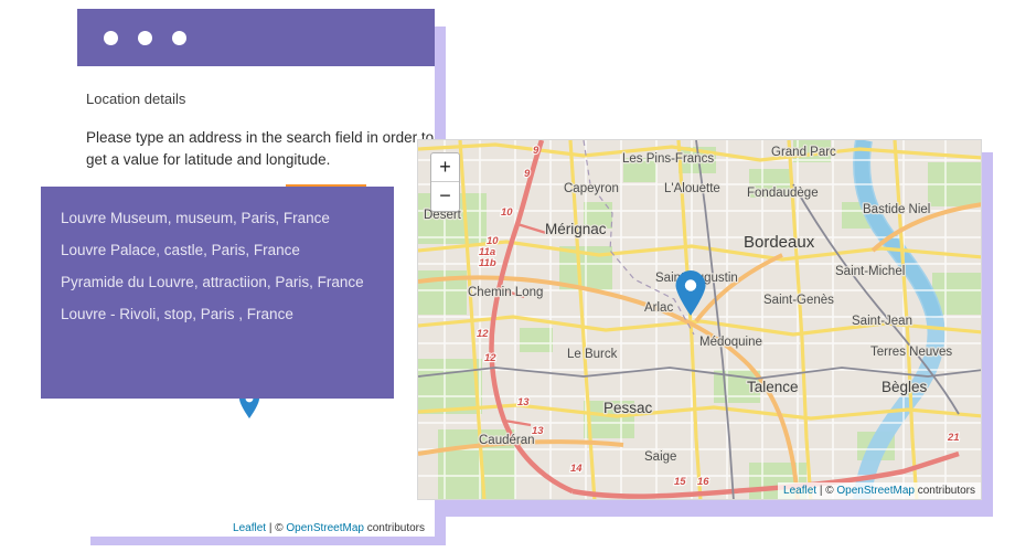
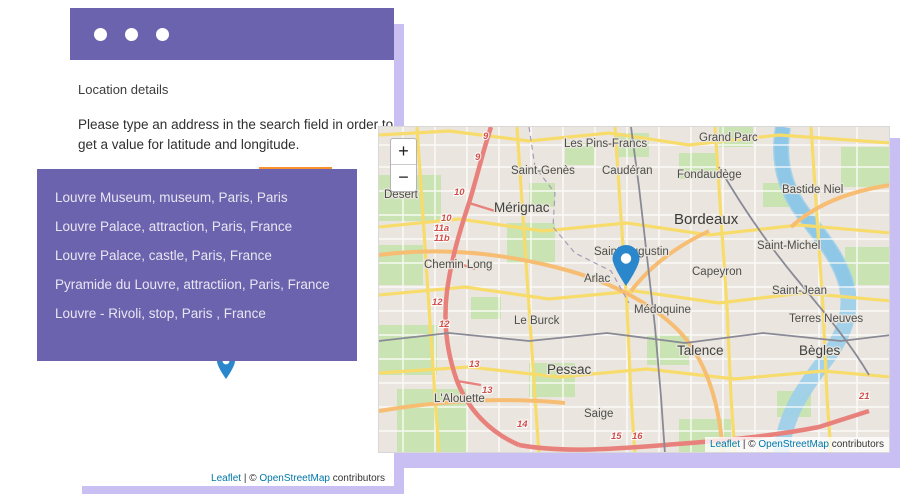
  Leaflet | © OpenStreetMap contributors
  Location details
  Please type an address in the search field in order to get a value for latitude and longitude.
- Louvre Museum, museum, Paris, France
+ Louvre Museum, museum, Paris, Paris
+ Louvre Palace, attraction, Paris, France
  Louvre Palace, castle, Paris, France
  Pyramide du Louvre, attractiion, Paris, France
  Louvre - Rivoli, stop, Paris , France
  Les Pins-Francs
  Grand Parc
- Capeyron
+ Saint-Genès
- L'Alouette
+ Caudéran
  Fondaudège
  Bastide Niel
  Desert
  Mérignac
  Bordeaux
  Saint-Michel
  Saingustin
- Saint-Genès
+ Capeyron
  Chemin Long
  Arlac
  Saint-Jean
  Médoquine
  Le Burck
  Terres Neuves
  Talence
  Bègles
  Pessac
- Caudéran
+ L'Alouette
  Saige
  9
  9
  10
  10
  11a
  11b
  12
  12
  13
  13
  14
  15
  16
  21
  +
  −
  Leaflet | © OpenStreetMap contributors
